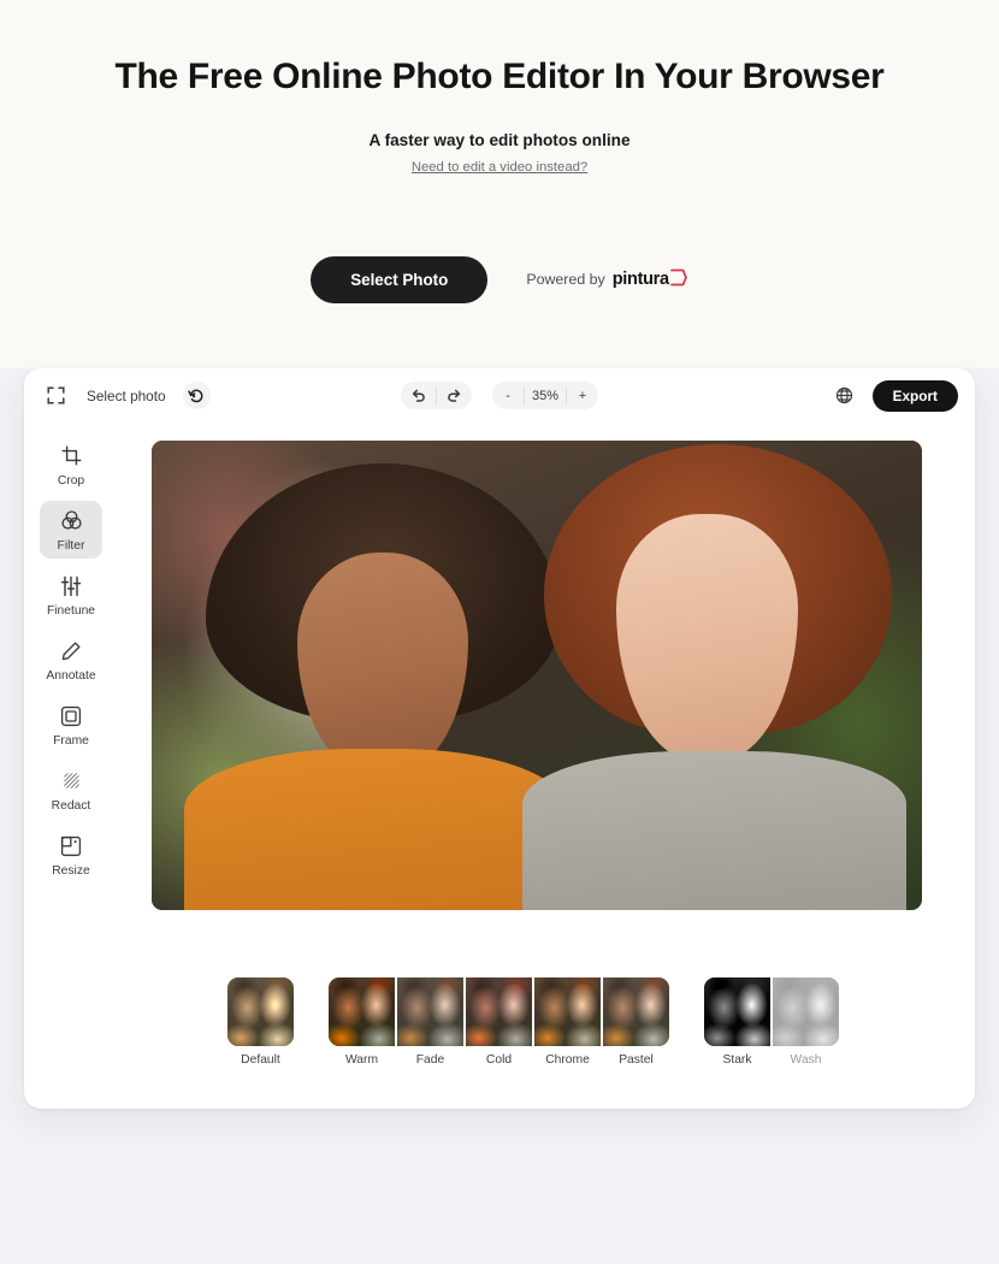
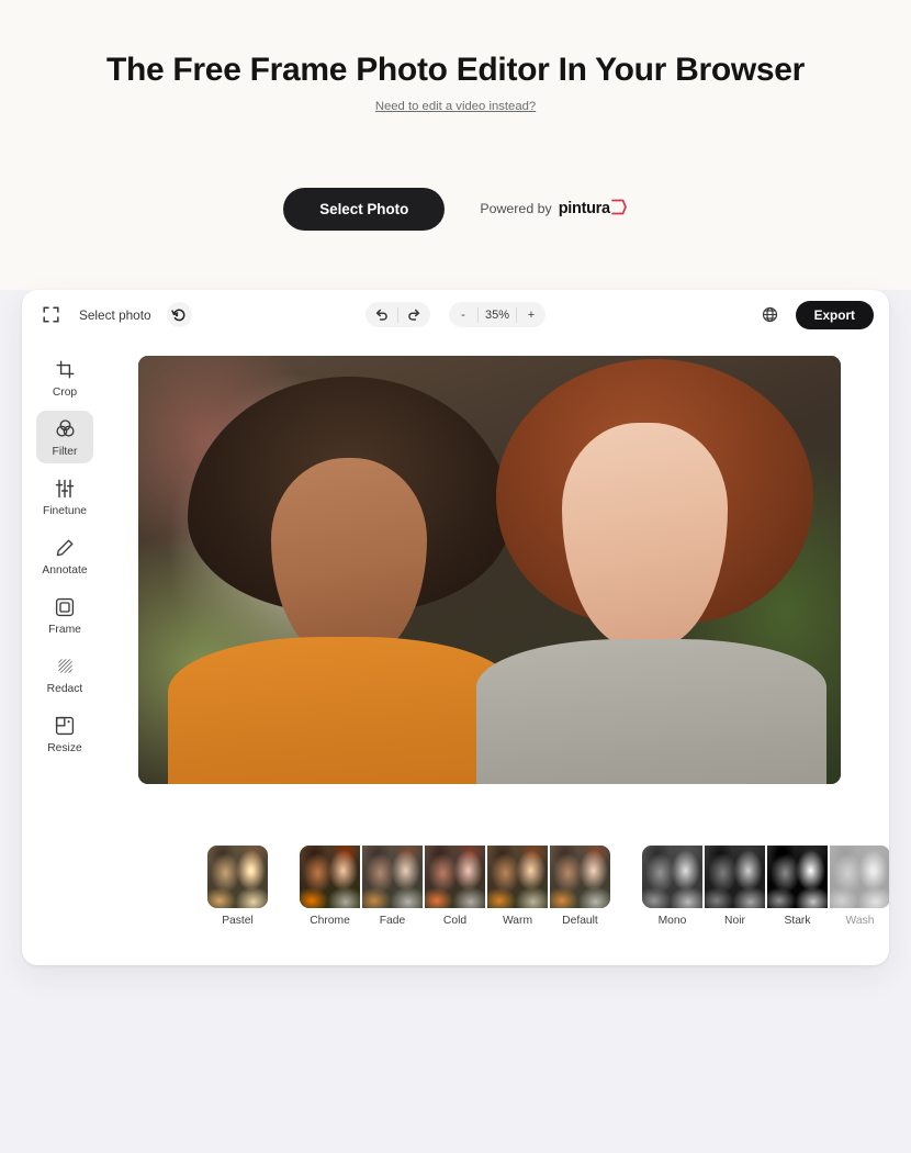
- The Free Online Photo Editor In Your Browser
+ The Free Frame Photo Editor In Your Browser
- A faster way to edit photos online
  Need to edit a video instead?
  Select Photo
  Powered by
  pintura
  Select photo
  -
  35%
  +
  Export
  Crop
  Filter
  Finetune
  Annotate
  Frame
  Redact
  Resize
- Default
+ Pastel
- Warm
+ Chrome
  Fade
  Cold
- Chrome
+ Warm
- Pastel
+ Default
+ Mono
+ Noir
  Stark
  Wash
